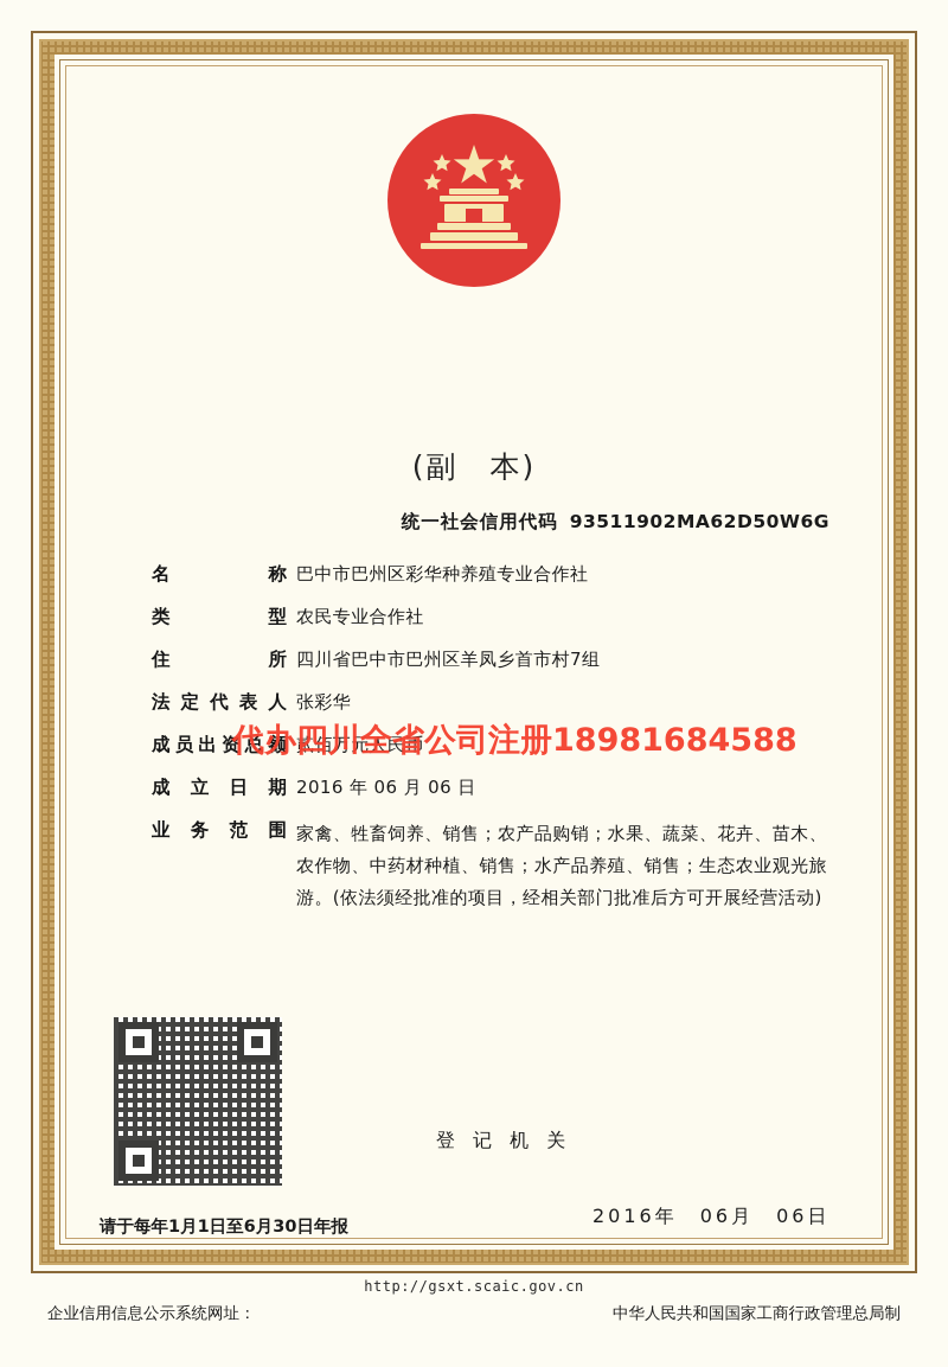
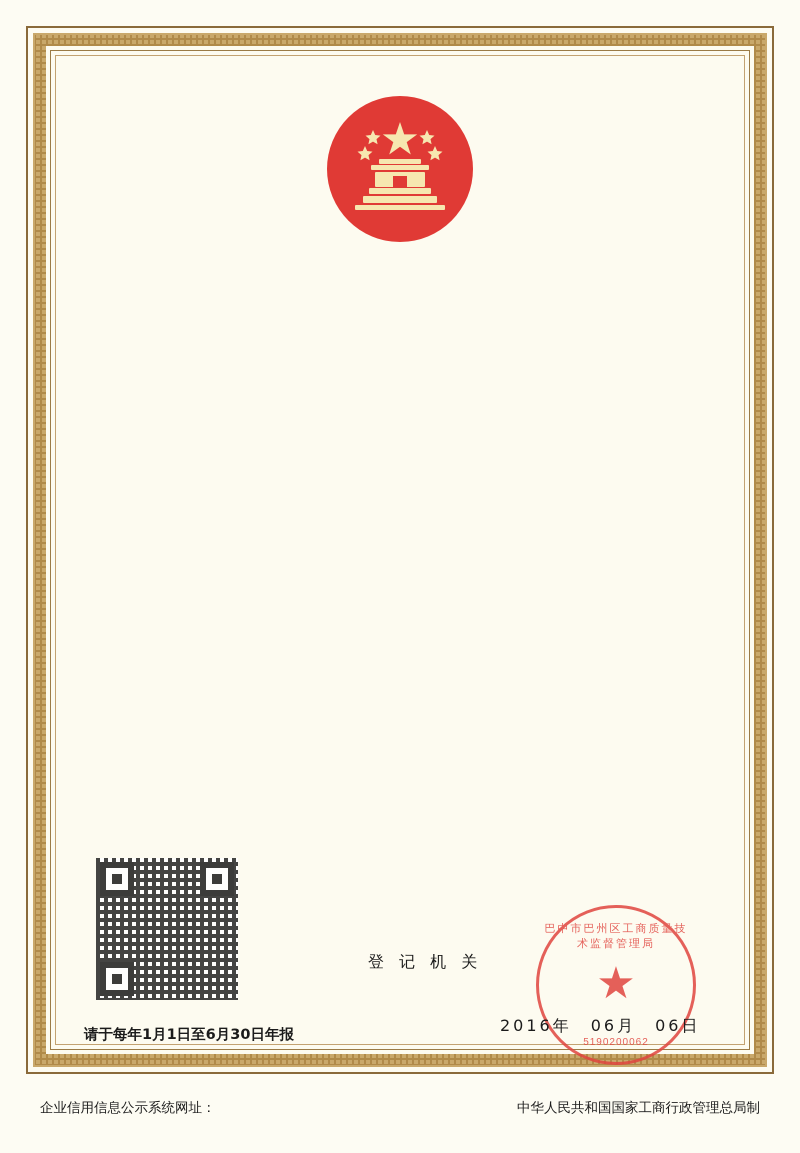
- (副 本)
- 统一社会信用代码 93511902MA62D50W6G
- 名称
- 巴中市巴州区彩华种养殖专业合作社
- 类型
- 农民专业合作社
- 住所
- 四川省巴中市巴州区羊凤乡首市村7组
- 法定代表人
- 张彩华
- 成员出资总额
- 贰佰万元人民币
- 成立日期
- 2016 年 06 月 06 日
- 业务范围
- 家禽、牲畜饲养、销售；农产品购销；水果、蔬菜、花卉、苗木、农作物、中药材种植、销售；水产品养殖、销售；生态农业观光旅游。(依法须经批准的项目，经相关部门批准后方可开展经营活动)
- 代办四川全省公司注册18981684588
  登 记 机 关
+ 巴中市巴州区工商质量技术监督管理局
+ ★
+ 5190200062
  2016年 06月 06日
  请于每年1月1日至6月30日年报
- http://gsxt.scaic.gov.cn
  企业信用信息公示系统网址：
  中华人民共和国国家工商行政管理总局制
